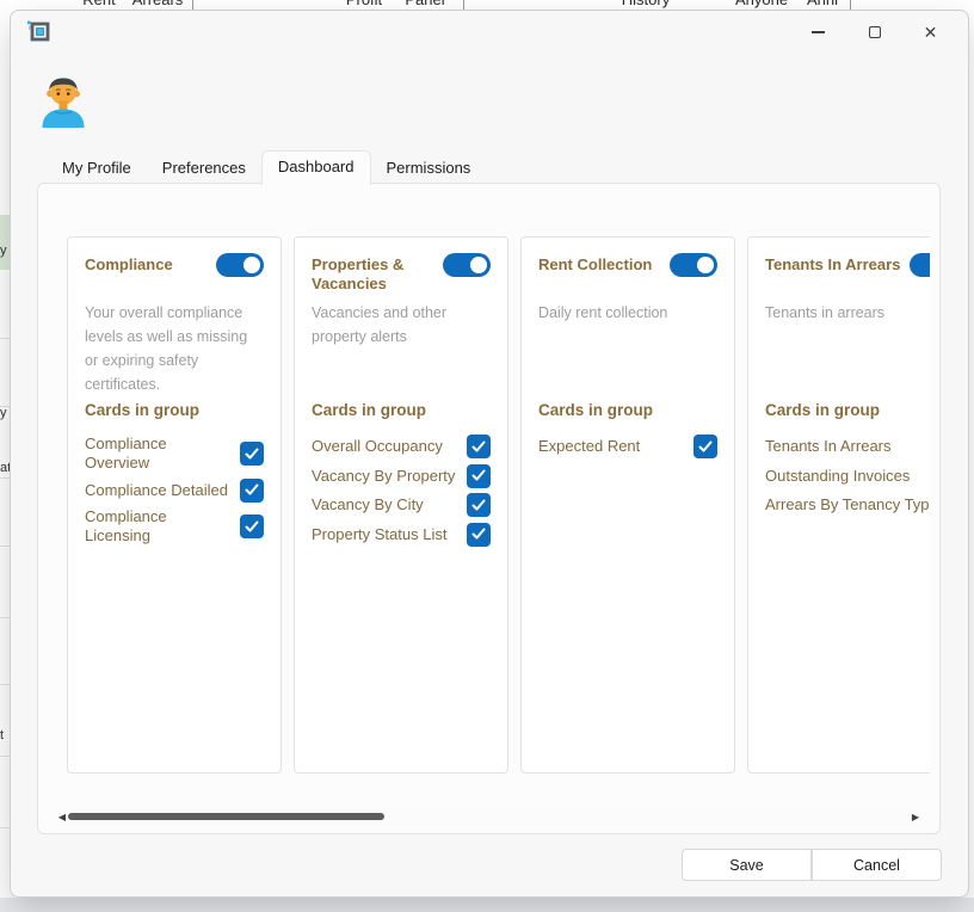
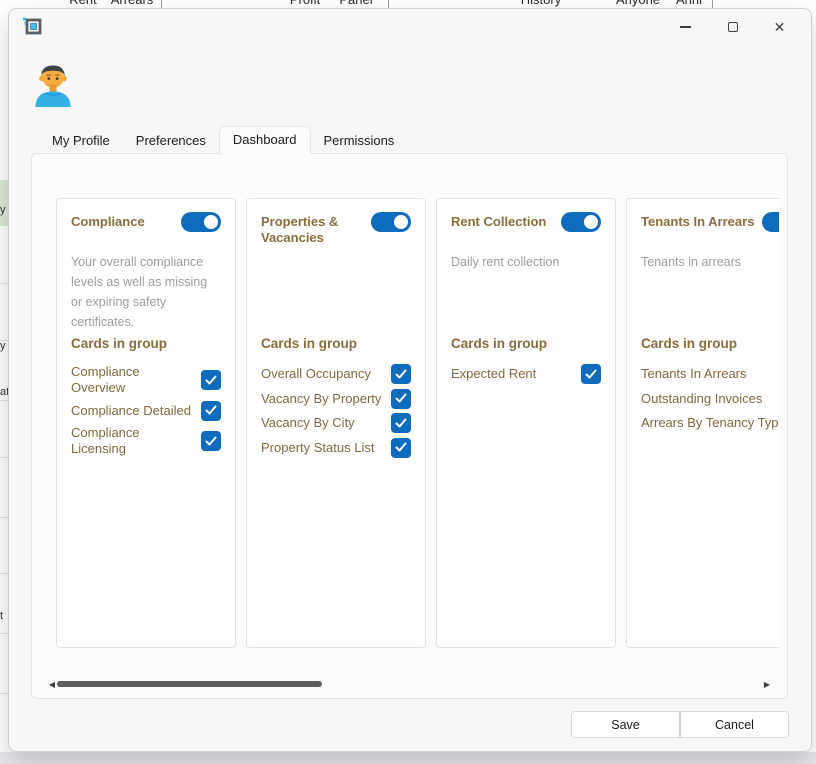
  y
  y
  t
  ✕
  My Profile
  Preferences
  Dashboard
  Permissions
  Compliance
  Your overall compliance levels as well as missing or expiring safety certificates.
  Cards in group
  Compliance Overview
  Compliance Detailed
  Compliance Licensing
  Properties & Vacancies
- Vacancies and other property alerts
  Cards in group
  Overall Occupancy
  Vacancy By Property
  Vacancy By City
  Property Status List
  Rent Collection
  Daily rent collection
  Cards in group
  Expected Rent
  Tenants In Arrears
  Tenants in arrears
  Cards in group
  Tenants In Arrears
  Outstanding Invoices
  Arrears By Tenancy Typ
  ◀
  ▶
  Save
  Cancel
